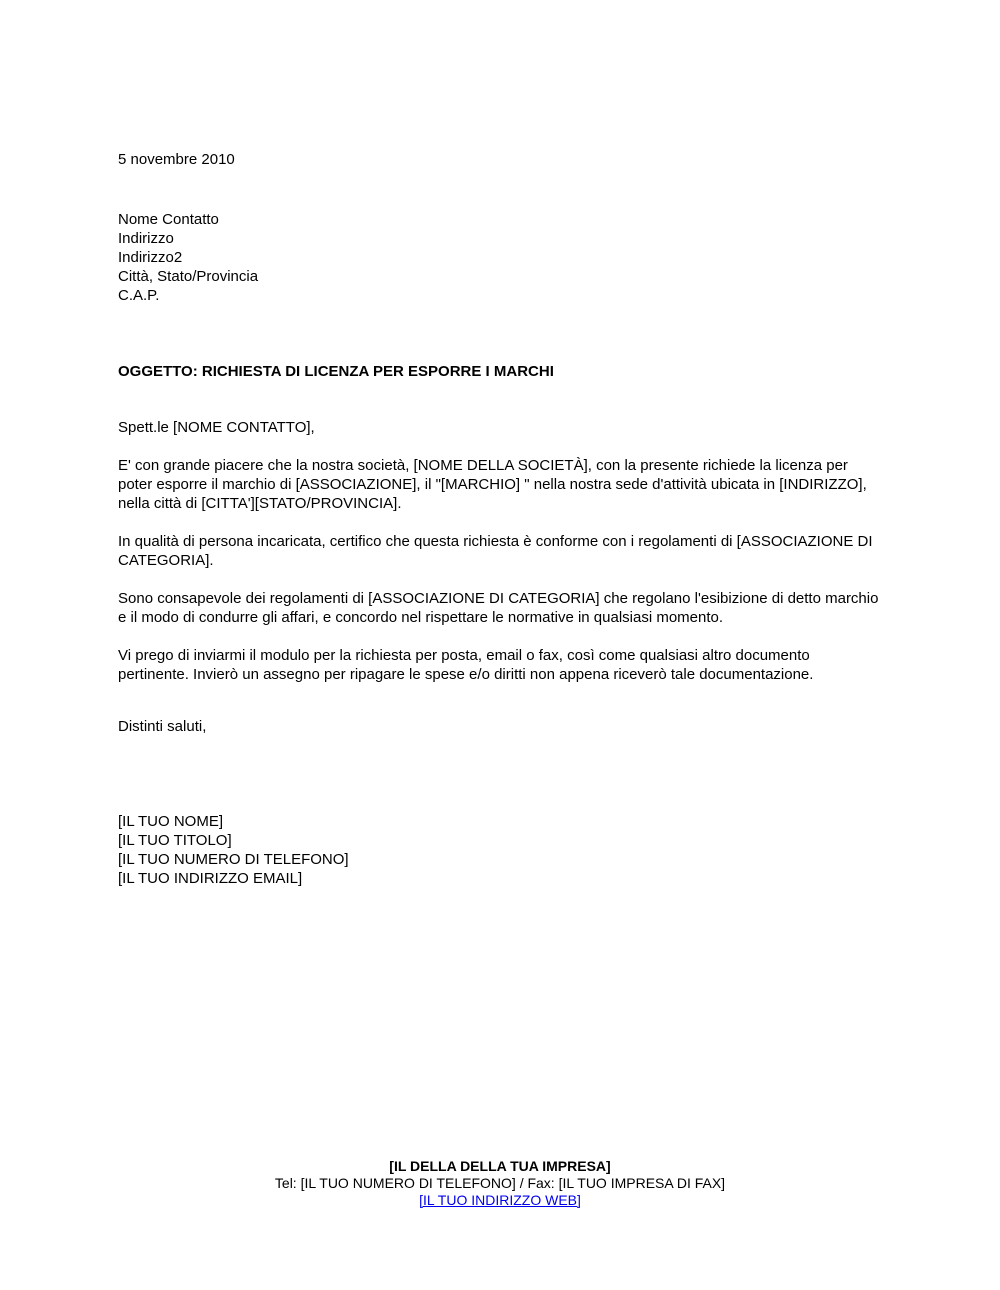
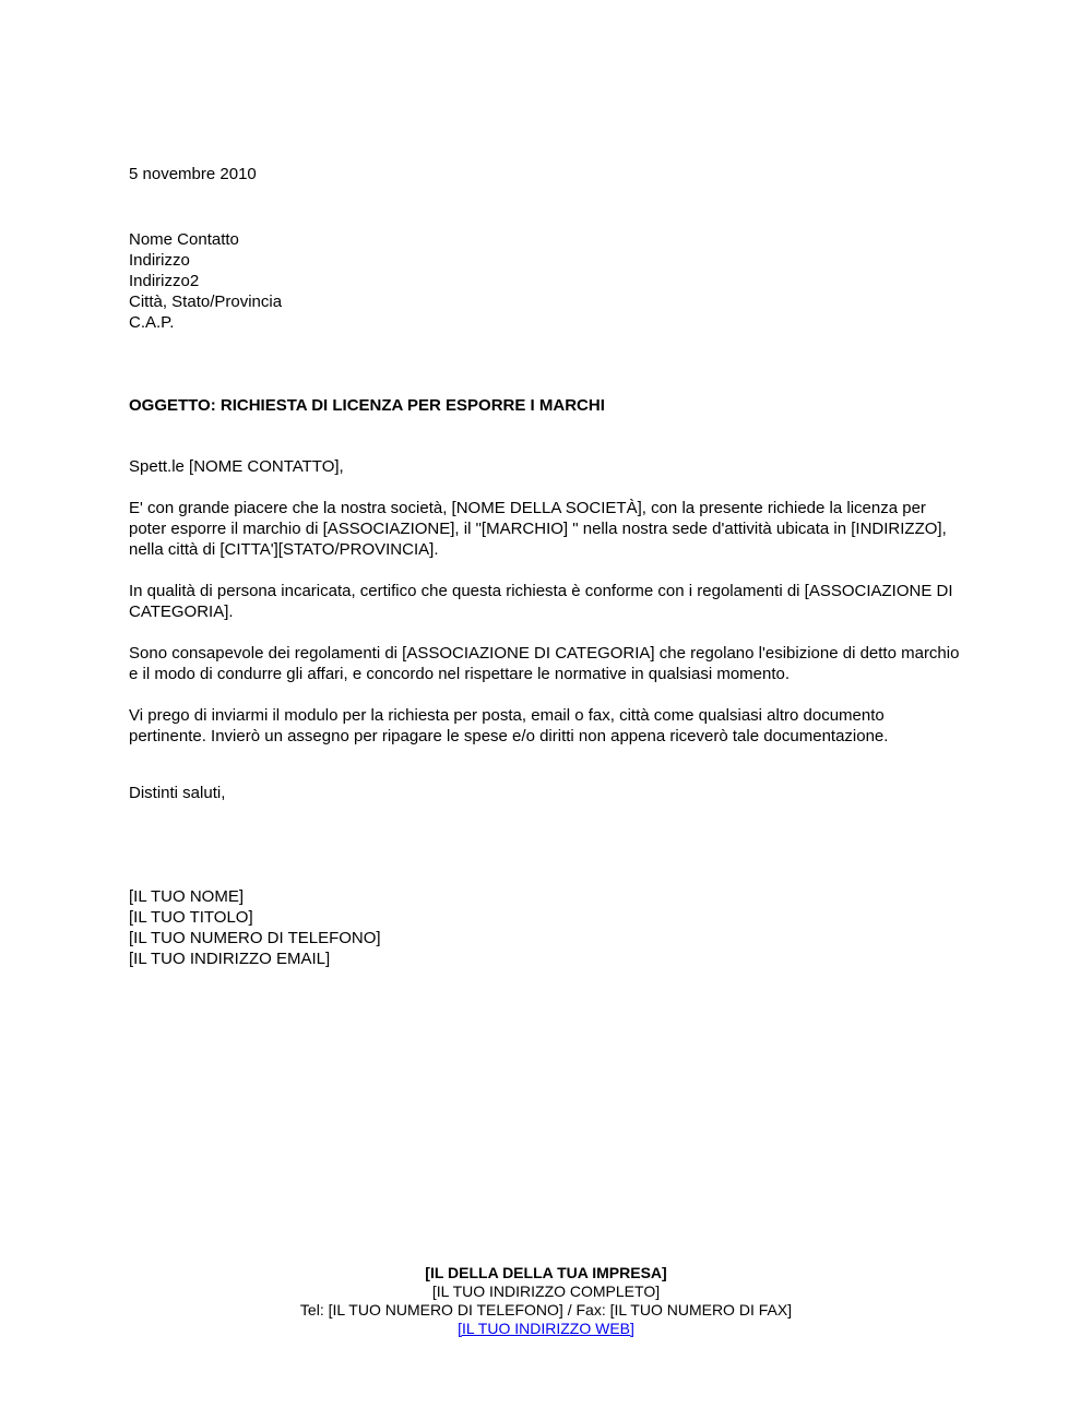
  5 novembre 2010
  Nome Contatto
  Indirizzo
  Indirizzo2
  Città, Stato/Provincia
  C.A.P.
  OGGETTO: RICHIESTA DI LICENZA PER ESPORRE I MARCHI
  Spett.le [NOME CONTATTO],
  E' con grande piacere che la nostra società, [NOME DELLA SOCIETÀ], con la presente richiede la licenza per poter esporre il marchio di [ASSOCIAZIONE], il "[MARCHIO] " nella nostra sede d'attività ubicata in [INDIRIZZO], nella città di [CITTA'][STATO/PROVINCIA].
  In qualità di persona incaricata, certifico che questa richiesta è conforme con i regolamenti di [ASSOCIAZIONE DI CATEGORIA].
  Sono consapevole dei regolamenti di [ASSOCIAZIONE DI CATEGORIA] che regolano l'esibizione di detto marchio e il modo di condurre gli affari, e concordo nel rispettare le normative in qualsiasi momento.
- Vi prego di inviarmi il modulo per la richiesta per posta, email o fax, così come qualsiasi altro documento pertinente. Invierò un assegno per ripagare le spese e/o diritti non appena riceverò tale documentazione.
+ Vi prego di inviarmi il modulo per la richiesta per posta, email o fax, città come qualsiasi altro documento pertinente. Invierò un assegno per ripagare le spese e/o diritti non appena riceverò tale documentazione.
  Distinti saluti,
  [IL TUO NOME]
  [IL TUO TITOLO]
  [IL TUO NUMERO DI TELEFONO]
  [IL TUO INDIRIZZO EMAIL]
  [IL DELLA DELLA TUA IMPRESA]
+ [IL TUO INDIRIZZO COMPLETO]
- Tel: [IL TUO NUMERO DI TELEFONO] / Fax: [IL TUO IMPRESA DI FAX]
+ Tel: [IL TUO NUMERO DI TELEFONO] / Fax: [IL TUO NUMERO DI FAX]
  [IL TUO INDIRIZZO WEB]
